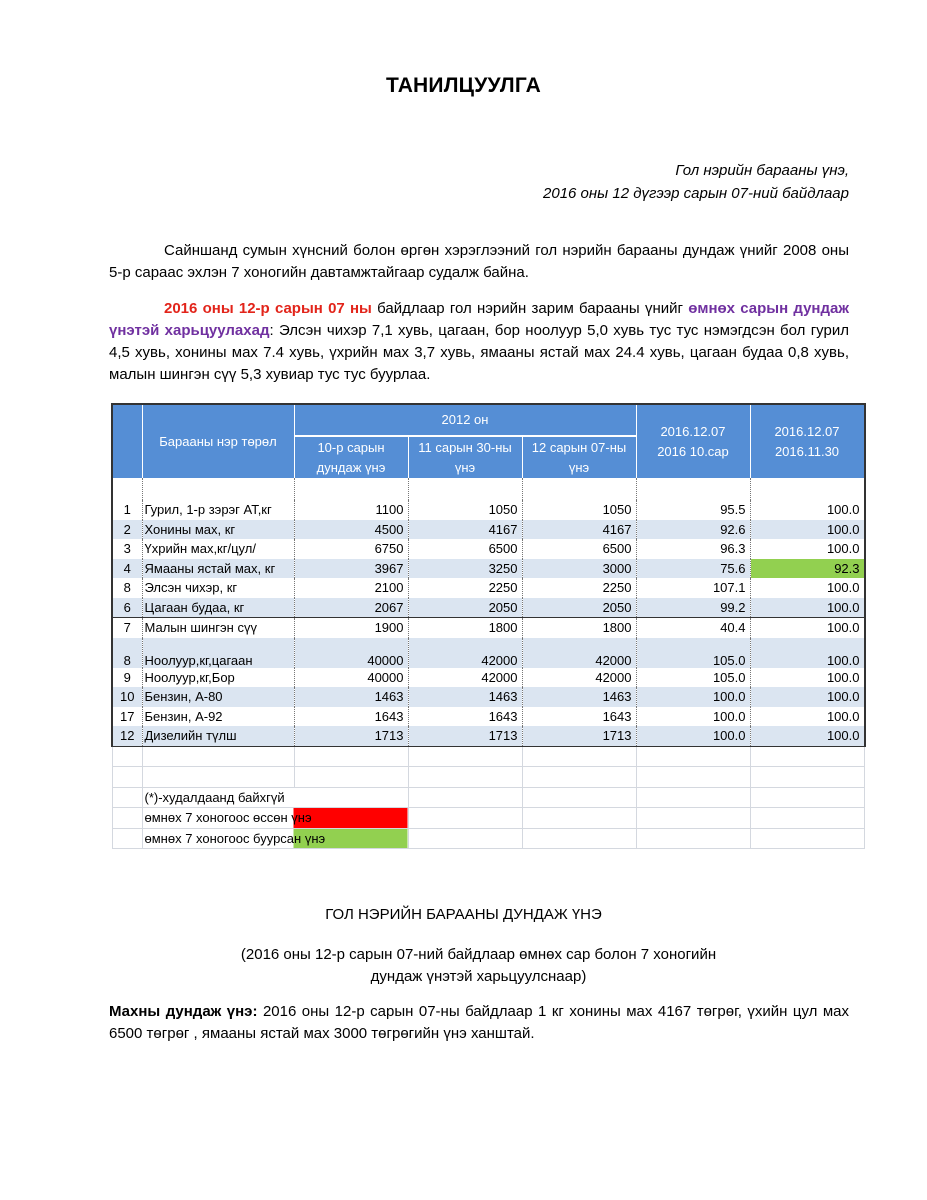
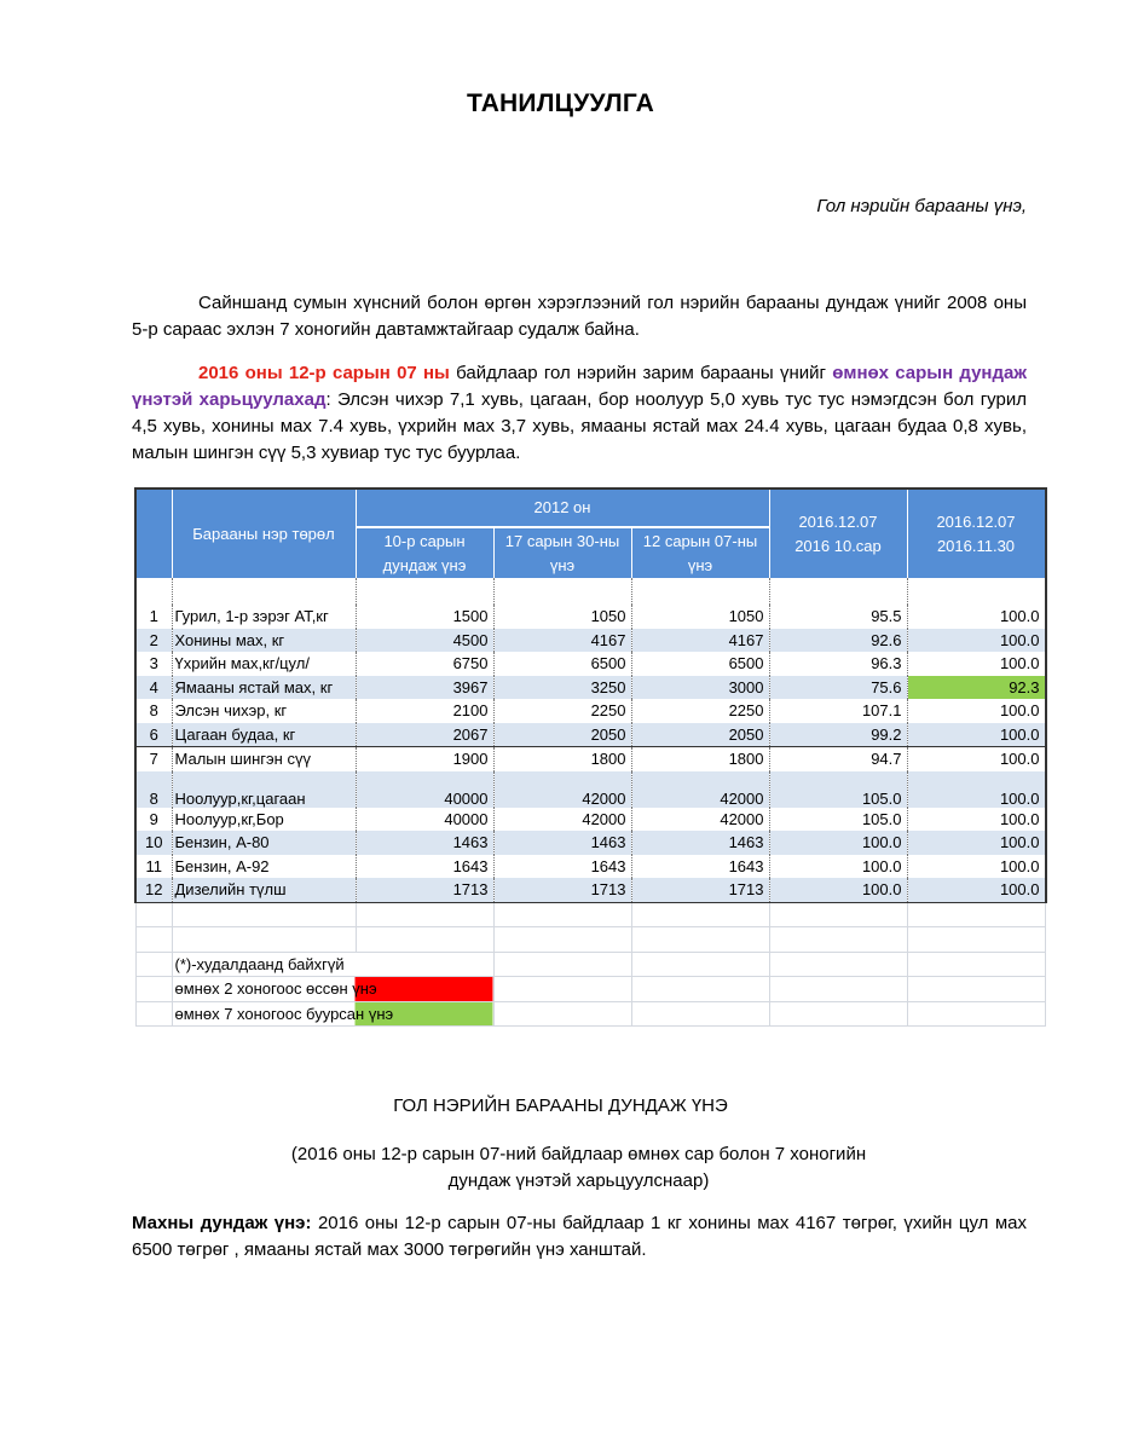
  ТАНИЛЦУУЛГА
  Гол нэрийн барааны үнэ,
- 2016 оны 12 дүгээр сарын 07-ний байдлаар
  Сайншанд сумын хүнсний болон өргөн хэрэглээний гол нэрийн барааны дундаж үнийг 2008 оны 5-р сараас эхлэн 7 хоногийн давтамжтайгаар судалж байна.
  2016 оны 12-р сарын 07 ны байдлаар гол нэрийн зарим барааны үнийг өмнөх сарын дундаж үнэтэй харьцуулахад: Элсэн чихэр 7,1 хувь, цагаан, бор ноолуур 5,0 хувь тус тус нэмэгдсэн бол гурил 4,5 хувь, хонины мах 7.4 хувь, үхрийн мах 3,7 хувь, ямааны ястай мах 24.4 хувь, цагаан будаа 0,8 хувь, малын шингэн сүү 5,3 хувиар тус тус буурлаа.
  	Барааны нэр төрөл	2012 он	2016.12.07 2016 10.сар	2016.12.07 2016.11.30
- 10-р сарын дундаж үнэ	11 сарын 30-ны үнэ	12 сарын 07-ны үнэ
+ 10-р сарын дундаж үнэ	17 сарын 30-ны үнэ	12 сарын 07-ны үнэ
- 1	Гурил, 1-р зэрэг АТ,кг	1100	1050	1050	95.5	100.0
+ 1	Гурил, 1-р зэрэг АТ,кг	1500	1050	1050	95.5	100.0
  2	Хонины мах, кг	4500	4167	4167	92.6	100.0
  3	Үхрийн мах,кг/цул/	6750	6500	6500	96.3	100.0
  4	Ямааны ястай мах, кг	3967	3250	3000	75.6	92.3
  8	Элсэн чихэр, кг	2100	2250	2250	107.1	100.0
  6	Цагаан будаа, кг	2067	2050	2050	99.2	100.0
- 7	Малын шингэн сүү	1900	1800	1800	40.4	100.0
+ 7	Малын шингэн сүү	1900	1800	1800	94.7	100.0
  8	Ноолуур,кг,цагаан	40000	42000	42000	105.0	100.0
  9	Ноолуур,кг,Бор	40000	42000	42000	105.0	100.0
  10	Бензин, А-80	1463	1463	1463	100.0	100.0
- 17	Бензин, А-92	1643	1643	1643	100.0	100.0
+ 11	Бензин, А-92	1643	1643	1643	100.0	100.0
  12	Дизелийн түлш	1713	1713	1713	100.0	100.0
  	(*)-худалдаанд байхгүй
- 	өмнөх 7 хоногоос өссөн үнэ
+ 	өмнөх 2 хоногоос өссөн үнэ
  	өмнөх 7 хоногоос буурсан үнэ
  ГОЛ НЭРИЙН БАРААНЫ ДУНДАЖ ҮНЭ
  (2016 оны 12-р сарын 07-ний байдлаар өмнөх сар болон 7 хоногийн
  дундаж үнэтэй харьцуулснаар)
  Махны дундаж үнэ: 2016 оны 12-р сарын 07-ны байдлаар 1 кг хонины мах 4167 төгрөг, үхийн цул мах 6500 төгрөг , ямааны ястай мах 3000 төгрөгийн үнэ ханштай.
